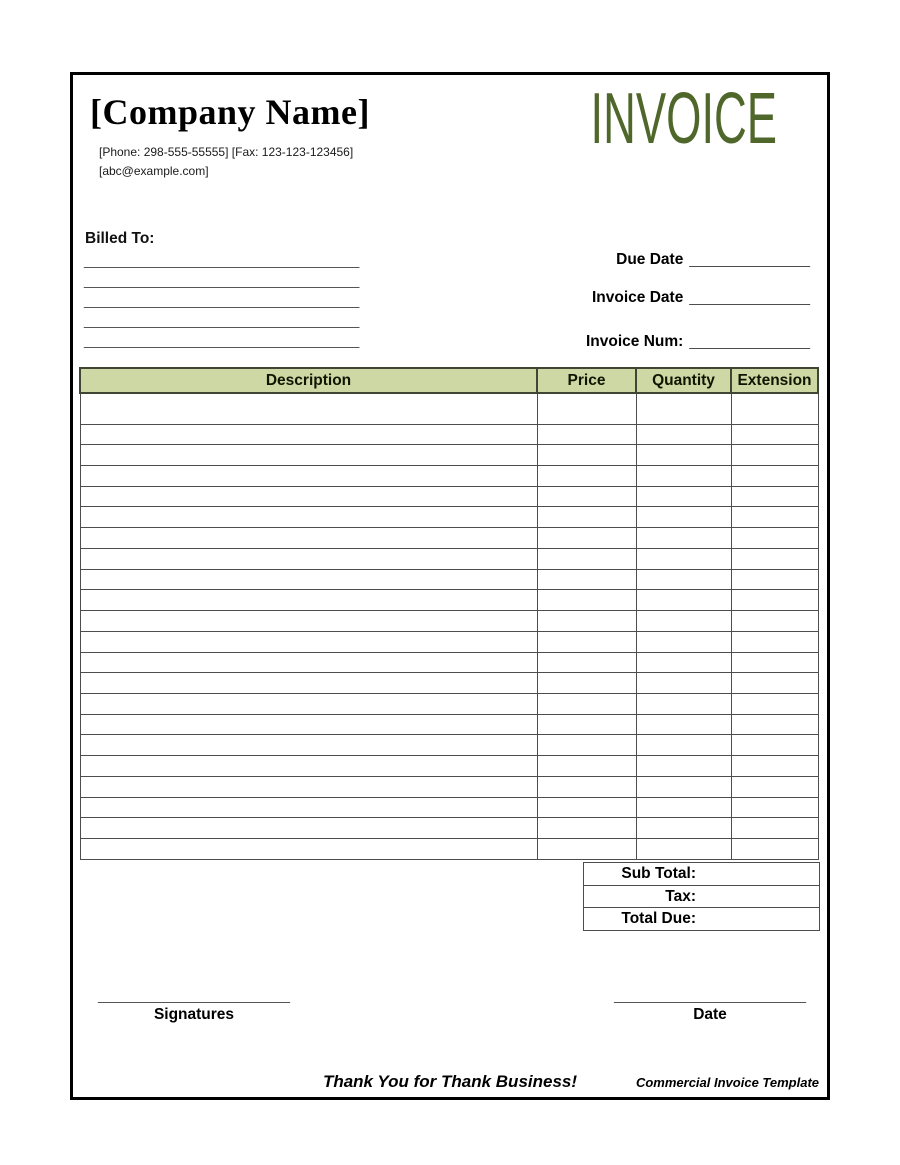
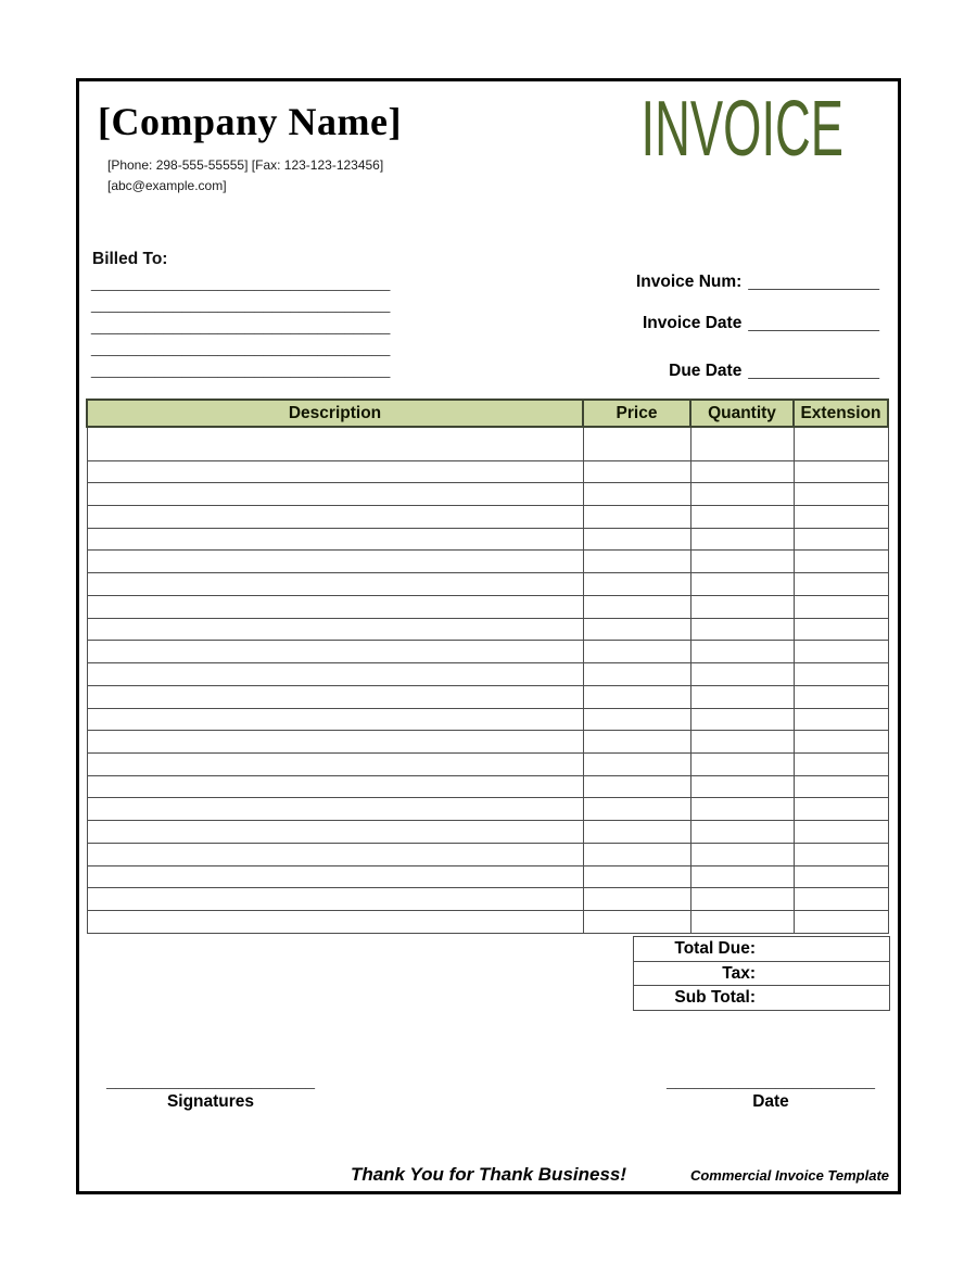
  [Company Name]
  [Phone: 298-555-55555] [Fax: 123-123-123456]
  [abc@example.com]
  INVOICE
  Billed To:
  _________________________________
  _________________________________
  _________________________________
  _________________________________
  _________________________________
- Due Date ______________
+ Invoice Num: ______________
  Invoice Date ______________
- Invoice Num: ______________
+ Due Date ______________
  Description	Price	Quantity	Extension
- Sub Total:
+ Total Due:
  Tax:
- Total Due:
+ Sub Total:
  _______________________
  Signatures
  _______________________
  Date
  Thank You for Thank Business!
  Commercial Invoice Template
